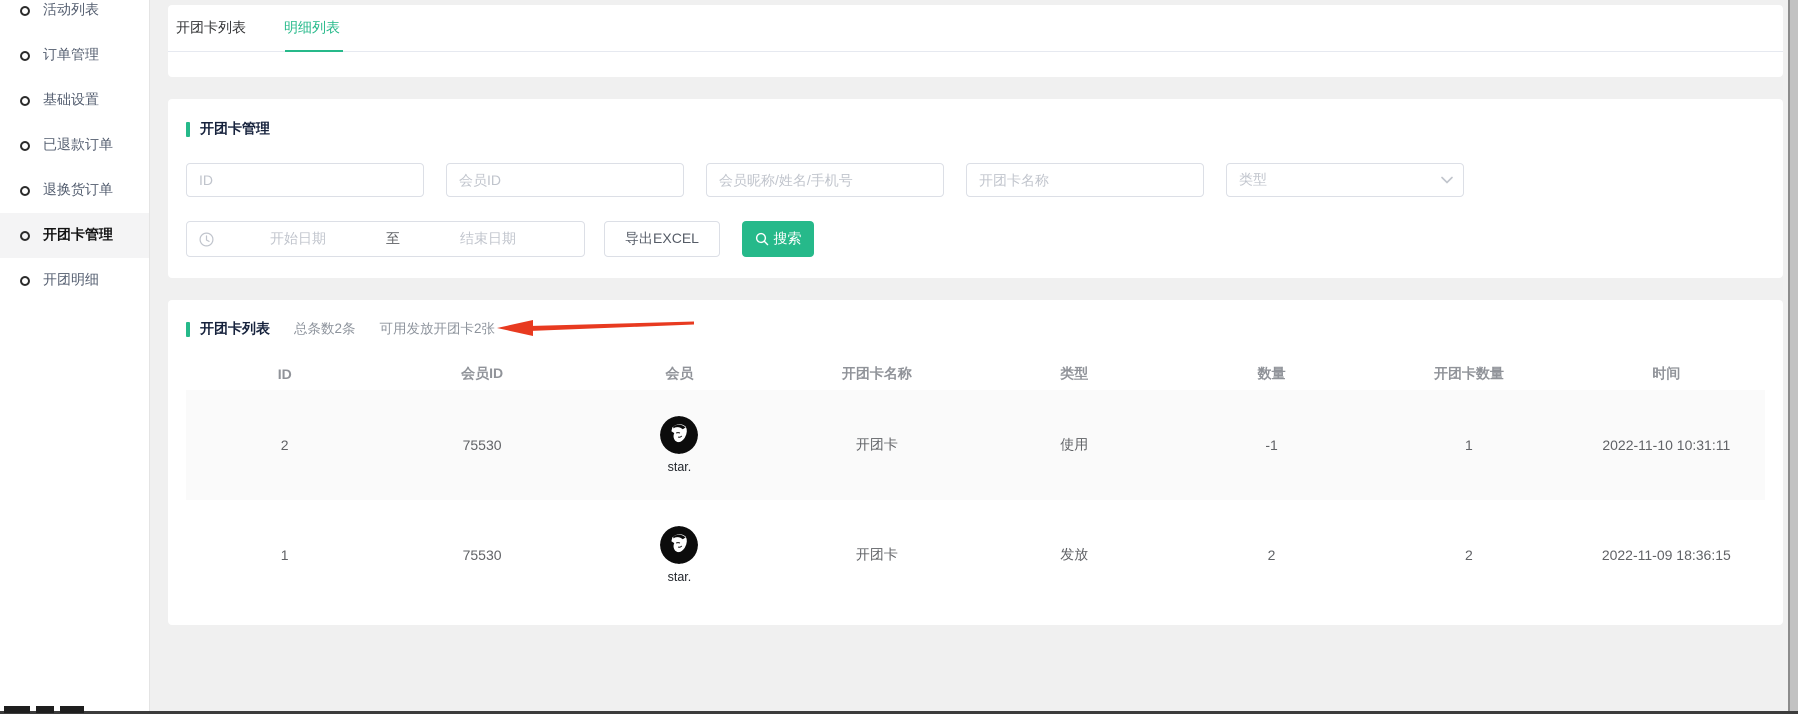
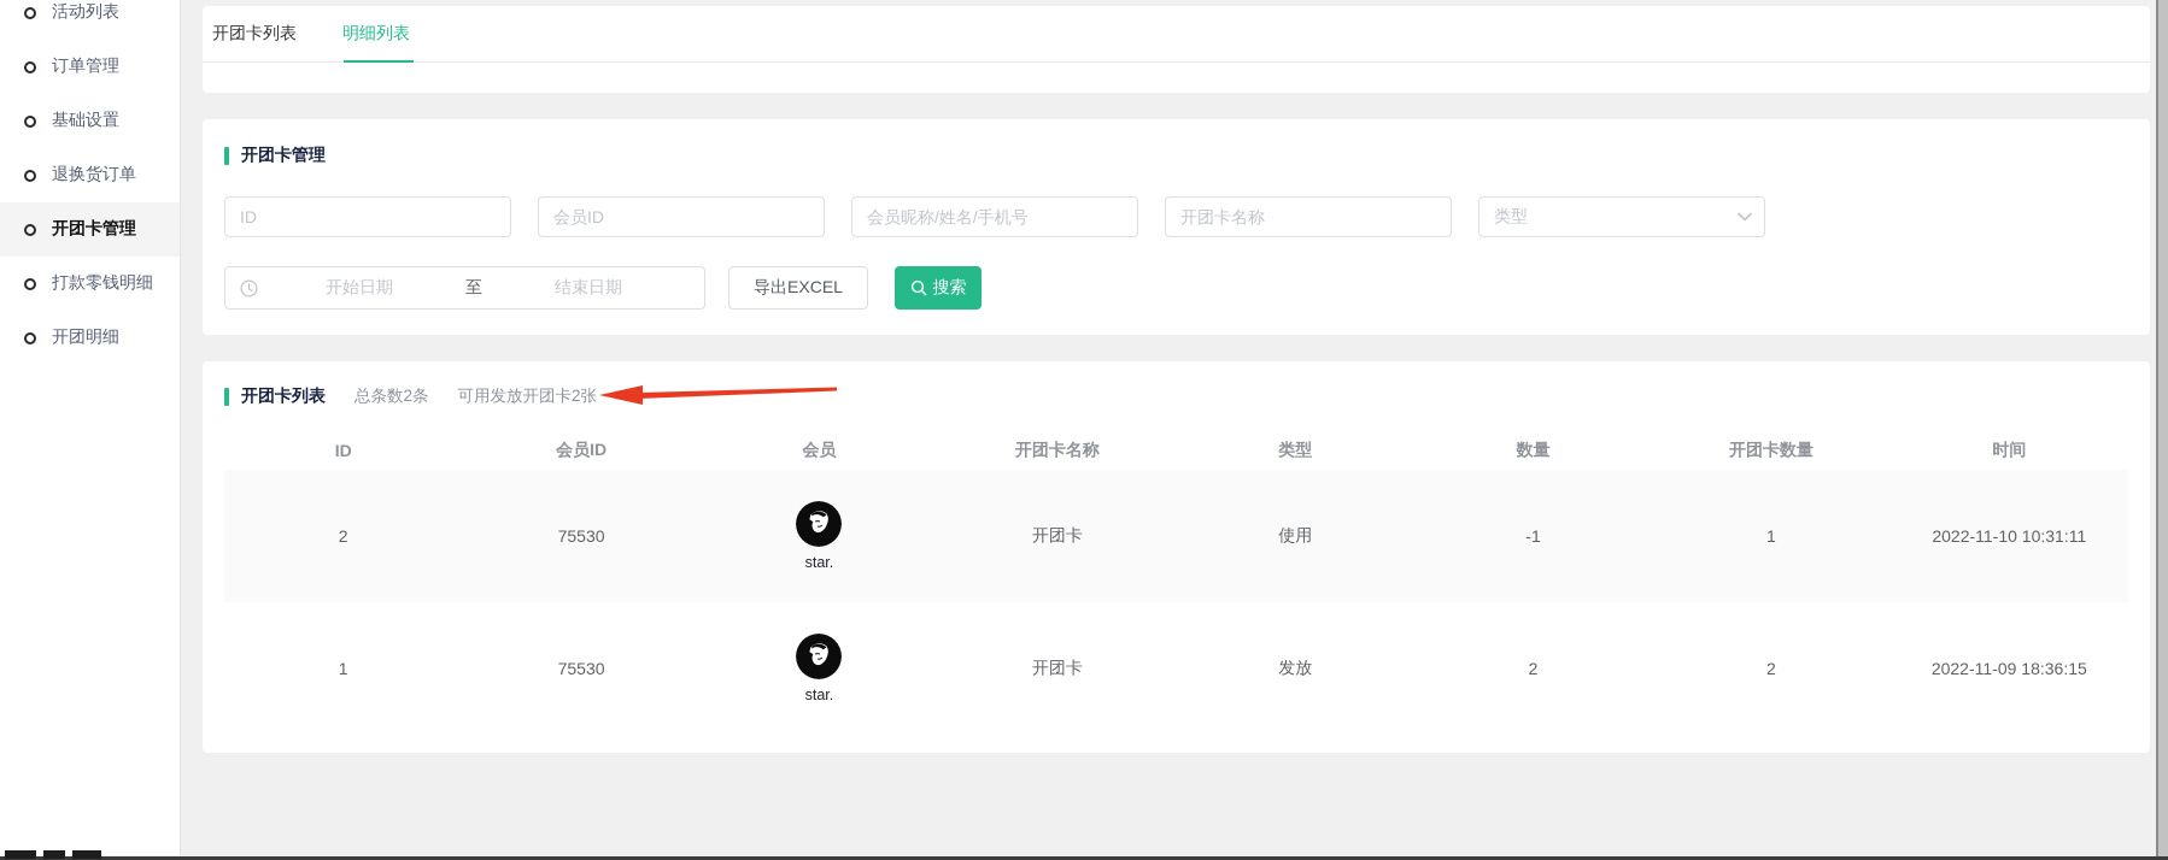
  活动列表
  订单管理
  基础设置
- 已退款订单
  退换货订单
  开团卡管理
+ 打款零钱明细
  开团明细
  开团卡列表
  明细列表
  开团卡管理
  ID
  会员ID
  会员昵称/姓名/手机号
  开团卡名称
  类型
  开始日期
  至
  结束日期
  导出EXCEL
  搜索
  开团卡列表
  总条数2条
  可用发放开团卡2张
  ID	会员ID	会员	开团卡名称	类型	数量	开团卡数量	时间
  2	75530	star.	开团卡	使用	-1	1	2022-11-10 10:31:11
  1	75530	star.	开团卡	发放	2	2	2022-11-09 18:36:15
